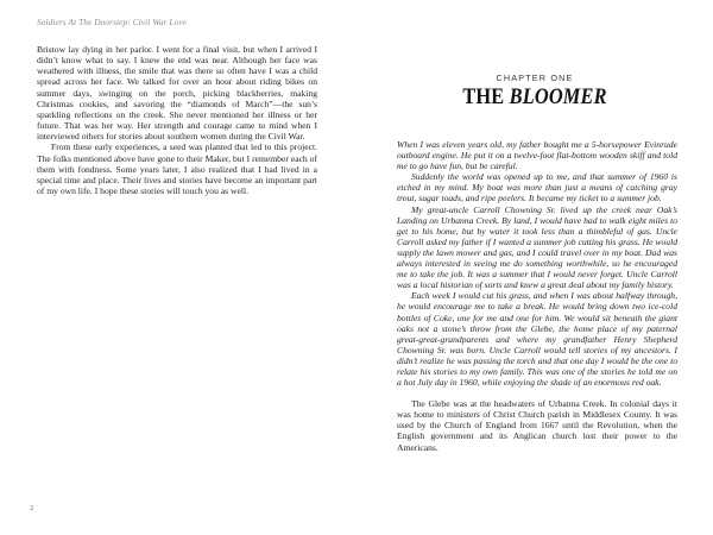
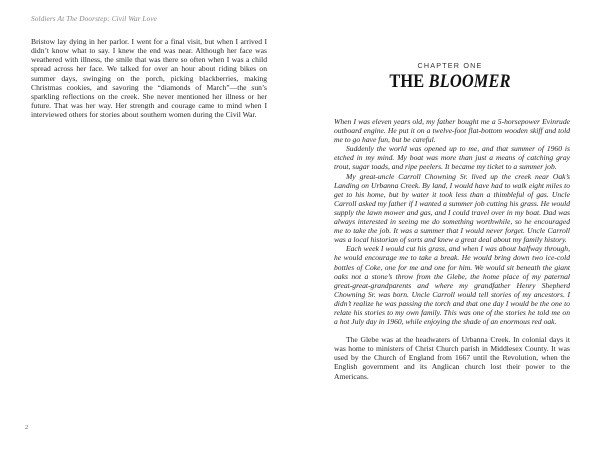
  Soldiers At The Doorstep: Civil War Love
- Bristow lay dying in her parlor. I went for a final visit, but when I arrived I didn’t know what to say. I knew the end was near. Although her face was weathered with illness, the smile that was there so often have I was a child spread across her face. We talked for over an hour about riding bikes on summer days, swinging on the porch, picking blackberries, making Christmas cookies, and savoring the “diamonds of March”—the sun’s sparkling reflections on the creek. She never mentioned her illness or her future. That was her way. Her strength and courage came to mind when I interviewed others for stories about southern women during the Civil War.
+ Bristow lay dying in her parlor. I went for a final visit, but when I arrived I didn’t know what to say. I knew the end was near. Although her face was weathered with illness, the smile that was there so often when I was a child spread across her face. We talked for over an hour about riding bikes on summer days, swinging on the porch, picking blackberries, making Christmas cookies, and savoring the “diamonds of March”—the sun’s sparkling reflections on the creek. She never mentioned her illness or her future. That was her way. Her strength and courage came to mind when I interviewed others for stories about southern women during the Civil War.
- From these early experiences, a seed was planted that led to this project. The folks mentioned above have gone to their Maker, but I remember each of them with fondness. Some years later, I also realized that I had lived in a special time and place. Their lives and stories have become an important part of my own life. I hope these stories will touch you as well.
  CHAPTER ONE
  THE BLOOMER
  When I was eleven years old, my father bought me a 5-horsepower Evinrude outboard engine. He put it on a twelve-foot flat-bottom wooden skiff and told me to go have fun, but be careful.
  Suddenly the world was opened up to me, and that summer of 1960 is etched in my mind. My boat was more than just a means of catching gray trout, sugar toads, and ripe peelers. It became my ticket to a summer job.
  My great-uncle Carroll Chowning Sr. lived up the creek near Oak’s Landing on Urbanna Creek. By land, I would have had to walk eight miles to get to his home, but by water it took less than a thimbleful of gas. Uncle Carroll asked my father if I wanted a summer job cutting his grass. He would supply the lawn mower and gas, and I could travel over in my boat. Dad was always interested in seeing me do something worthwhile, so he encouraged me to take the job. It was a summer that I would never forget. Uncle Carroll was a local historian of sorts and knew a great deal about my family history.
  Each week I would cut his grass, and when I was about halfway through, he would encourage me to take a break. He would bring down two ice-cold bottles of Coke, one for me and one for him. We would sit beneath the giant oaks not a stone’s throw from the Glebe, the home place of my paternal great-great-grandparents and where my grandfather Henry Shepherd Chowning Sr. was born. Uncle Carroll would tell stories of my ancestors. I didn’t realize he was passing the torch and that one day I would be the one to relate his stories to my own family. This was one of the stories he told me on a hot July day in 1960, while enjoying the shade of an enormous red oak.
  The Glebe was at the headwaters of Urbanna Creek. In colonial days it was home to ministers of Christ Church parish in Middlesex County. It was used by the Church of England from 1667 until the Revolution, when the English government and its Anglican church lost their power to the Americans.
